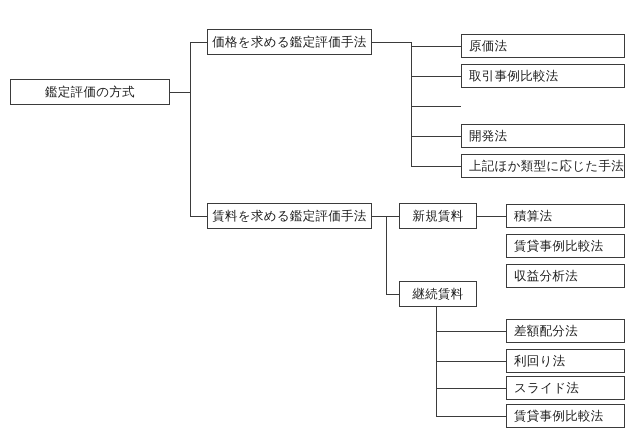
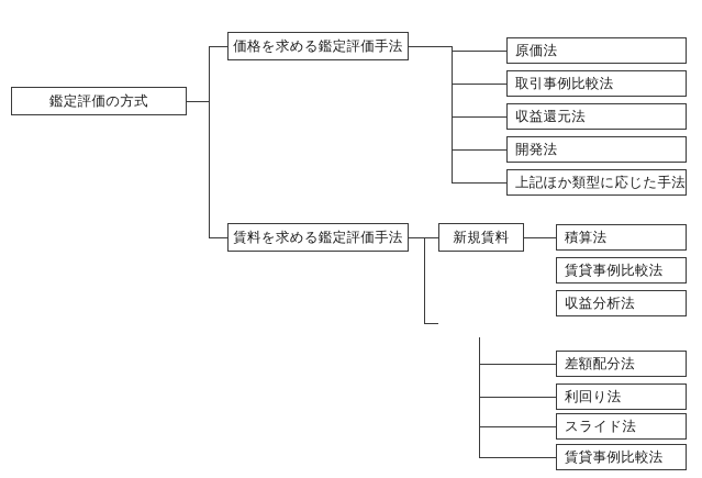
  鑑定評価の方式
  価格を求める鑑定評価手法
  原価法
  取引事例比較法
+ 収益還元法
  開発法
  上記ほか類型に応じた手法
  賃料を求める鑑定評価手法
  新規賃料
  積算法
  賃貸事例比較法
  収益分析法
- 継続賃料
  差額配分法
  利回り法
  スライド法
  賃貸事例比較法
